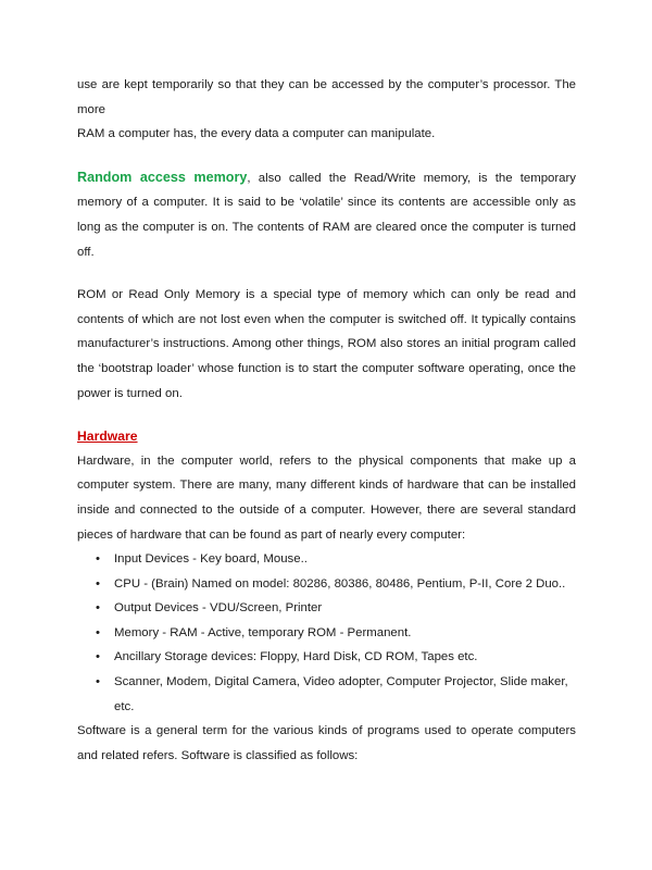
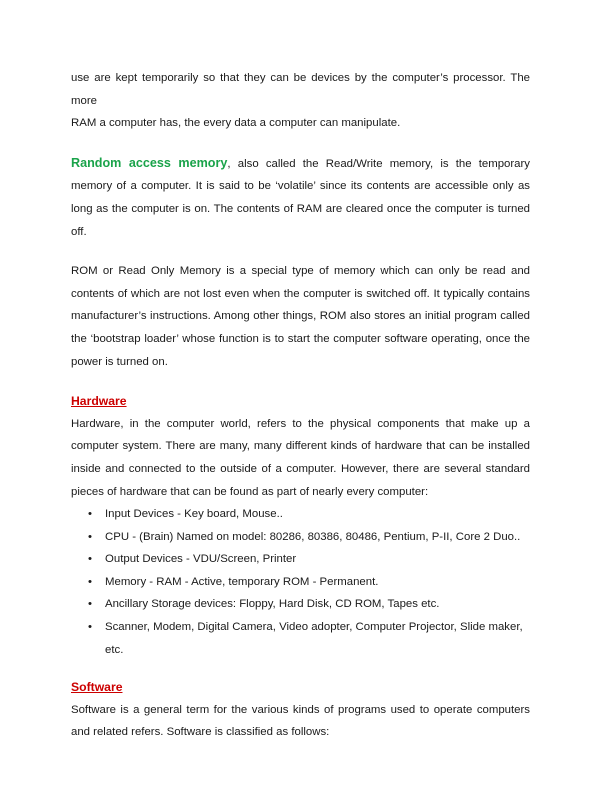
- use are kept temporarily so that they can be accessed by the computer’s processor. The more
+ use are kept temporarily so that they can be devices by the computer’s processor. The more
  RAM a computer has, the every data a computer can manipulate.
  Random access memory, also called the Read/Write memory, is the temporary memory of a computer. It is said to be ‘volatile’ since its contents are accessible only as long as the computer is on. The contents of RAM are cleared once the computer is turned off.
  ROM or Read Only Memory is a special type of memory which can only be read and contents of which are not lost even when the computer is switched off. It typically contains manufacturer’s instructions. Among other things, ROM also stores an initial program called the ‘bootstrap loader’ whose function is to start the computer software operating, once the power is turned on.
  Hardware
  Hardware, in the computer world, refers to the physical components that make up a computer system. There are many, many different kinds of hardware that can be installed inside and connected to the outside of a computer. However, there are several standard pieces of hardware that can be found as part of nearly every computer:
  •
  Input Devices - Key board, Mouse..
  •
  CPU - (Brain) Named on model: 80286, 80386, 80486, Pentium, P-II, Core 2 Duo..
  •
  Output Devices - VDU/Screen, Printer
  •
  Memory - RAM - Active, temporary ROM - Permanent.
  •
  Ancillary Storage devices: Floppy, Hard Disk, CD ROM, Tapes etc.
  •
  Scanner, Modem, Digital Camera, Video adopter, Computer Projector, Slide maker, etc.
+ Software
  Software is a general term for the various kinds of programs used to operate computers and related refers. Software is classified as follows:
